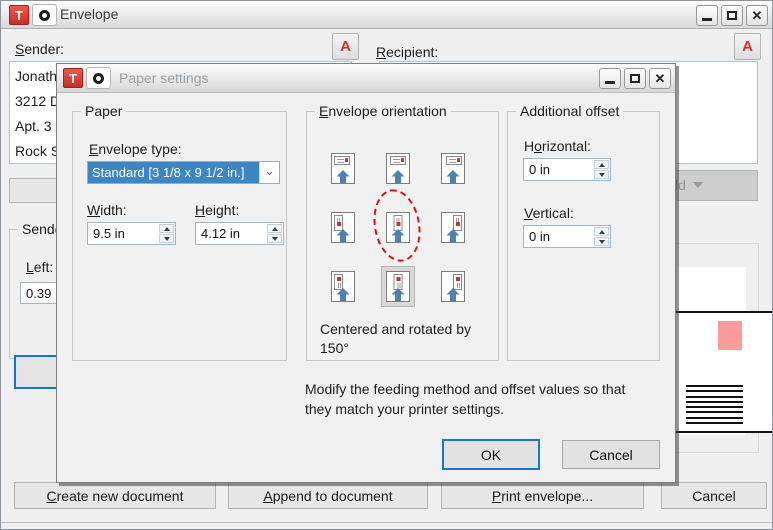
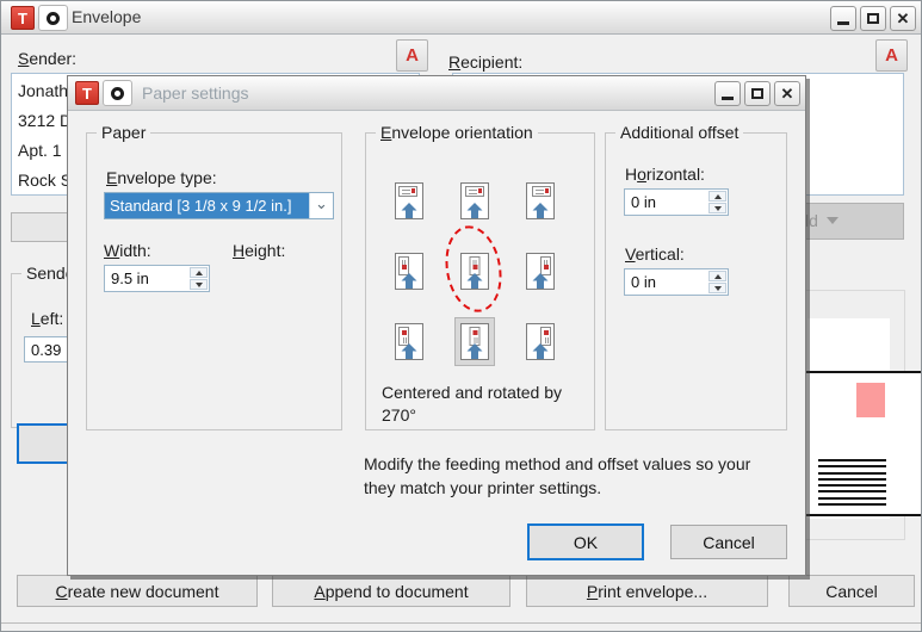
  T
  Envelope
  ✕
  Sender:
  A
  Recipient:
  A
  Jonath
  3212
- Apt. 3
+ Apt. 1
  Rock
  Send
  Left:
  0.39
  ld
  C
  reate new document
  A
  ppend to document
  P
  rint envelope...
  Cancel
  T
  Paper settings
  ✕
  Paper
  Envelope type:
  Standard [3 1/8 x 9 1/2 in.]
  ⌄
  Width:
  9.5 in
  Height:
- 4.12 in
  Envelope orientation
- Centered and rotated by 150°
+ Centered and rotated by 270°
  Additional offset
  Horizontal:
  0 in
  Vertical:
  0 in
- Modify the feeding method and offset values so that they match your printer settings.
+ Modify the feeding method and offset values so your they match your printer settings.
  OK
  Cancel
